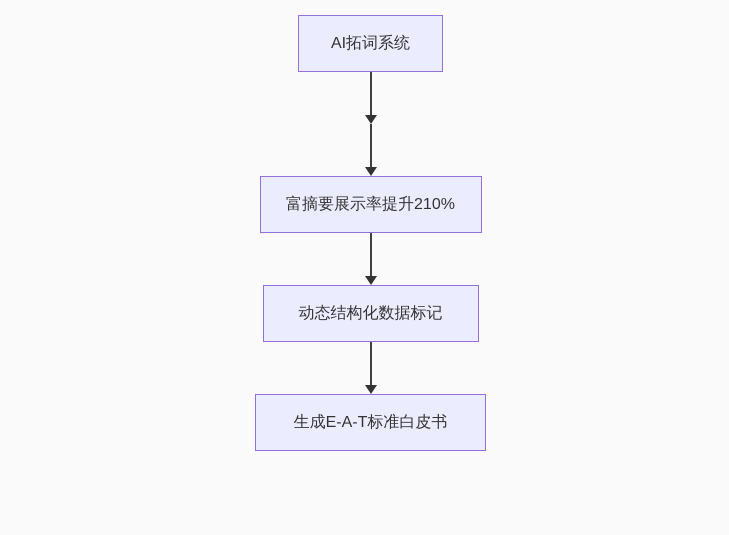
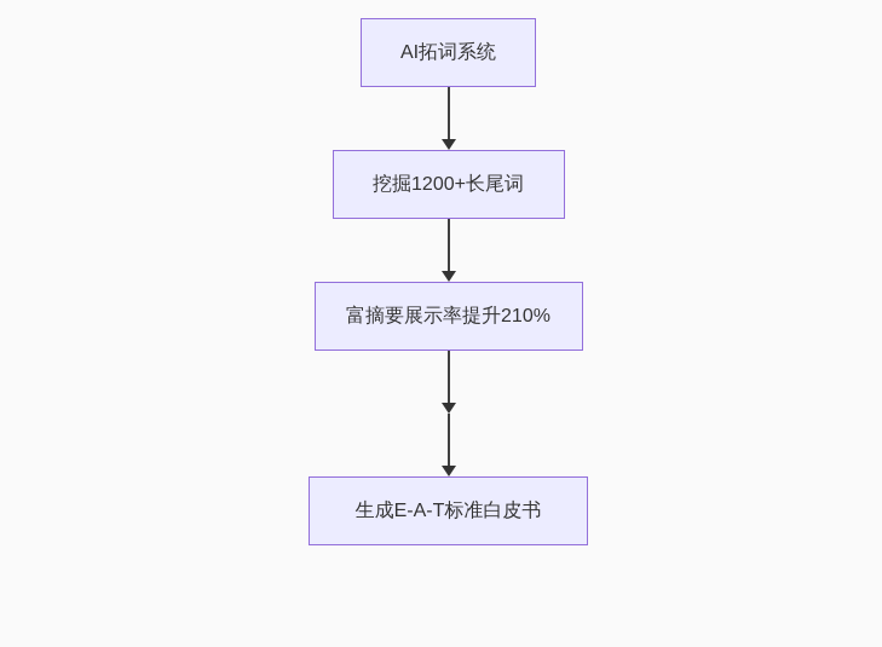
  AI拓词系统
+ 挖掘1200+长尾词
  富摘要展示率提升210%
- 动态结构化数据标记
  生成E-A-T标准白皮书
